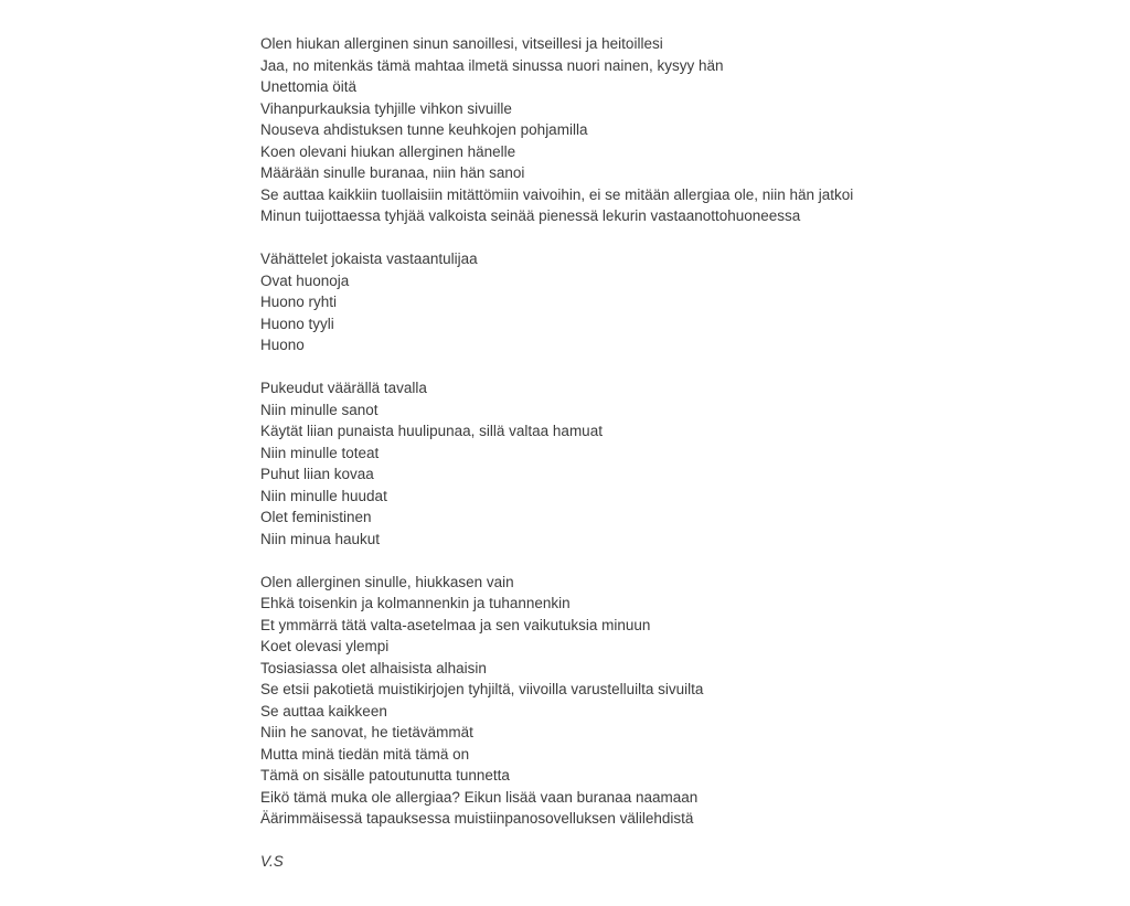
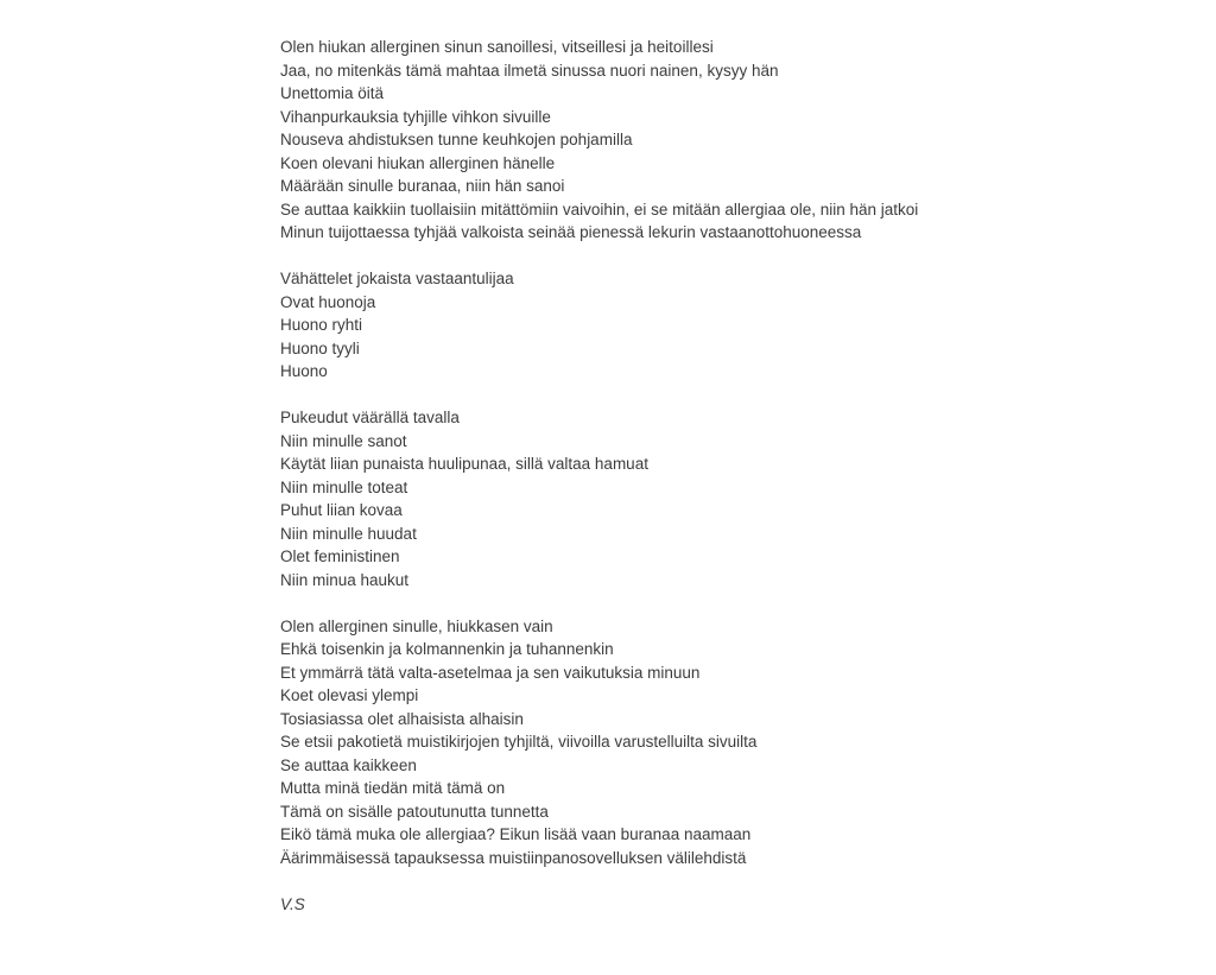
  Olen hiukan allerginen sinun sanoillesi, vitseillesi ja heitoillesi
  Jaa, no mitenkäs tämä mahtaa ilmetä sinussa nuori nainen, kysyy hän
  Unettomia öitä
  Vihanpurkauksia tyhjille vihkon sivuille
  Nouseva ahdistuksen tunne keuhkojen pohjamilla
  Koen olevani hiukan allerginen hänelle
  Määrään sinulle buranaa, niin hän sanoi
  Se auttaa kaikkiin tuollaisiin mitättömiin vaivoihin, ei se mitään allergiaa ole, niin hän jatkoi
  Minun tuijottaessa tyhjää valkoista seinää pienessä lekurin vastaanottohuoneessa
  Vähättelet jokaista vastaantulijaa
  Ovat huonoja
  Huono ryhti
  Huono tyyli
  Huono
  Pukeudut väärällä tavalla
  Niin minulle sanot
  Käytät liian punaista huulipunaa, sillä valtaa hamuat
  Niin minulle toteat
  Puhut liian kovaa
  Niin minulle huudat
  Olet feministinen
  Niin minua haukut
  Olen allerginen sinulle, hiukkasen vain
  Ehkä toisenkin ja kolmannenkin ja tuhannenkin
  Et ymmärrä tätä valta-asetelmaa ja sen vaikutuksia minuun
  Koet olevasi ylempi
  Tosiasiassa olet alhaisista alhaisin
  Se etsii pakotietä muistikirjojen tyhjiltä, viivoilla varustelluilta sivuilta
  Se auttaa kaikkeen
- Niin he sanovat, he tietävämmät
  Mutta minä tiedän mitä tämä on
  Tämä on sisälle patoutunutta tunnetta
  Eikö tämä muka ole allergiaa? Eikun lisää vaan buranaa naamaan
  Äärimmäisessä tapauksessa muistiinpanosovelluksen välilehdistä
  V.S
